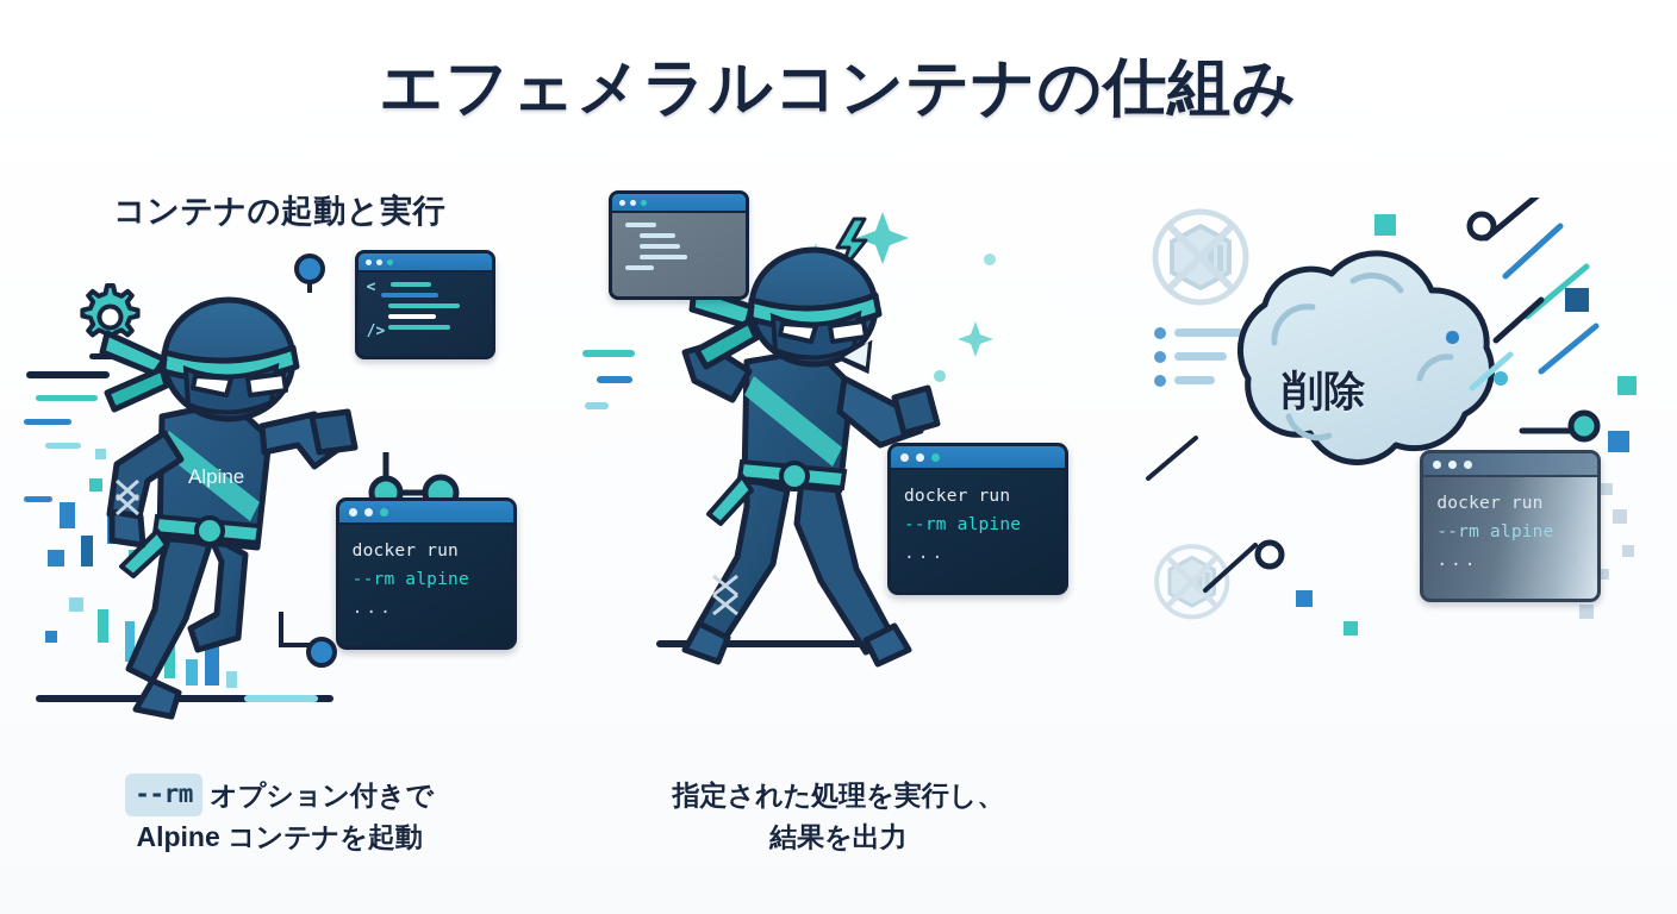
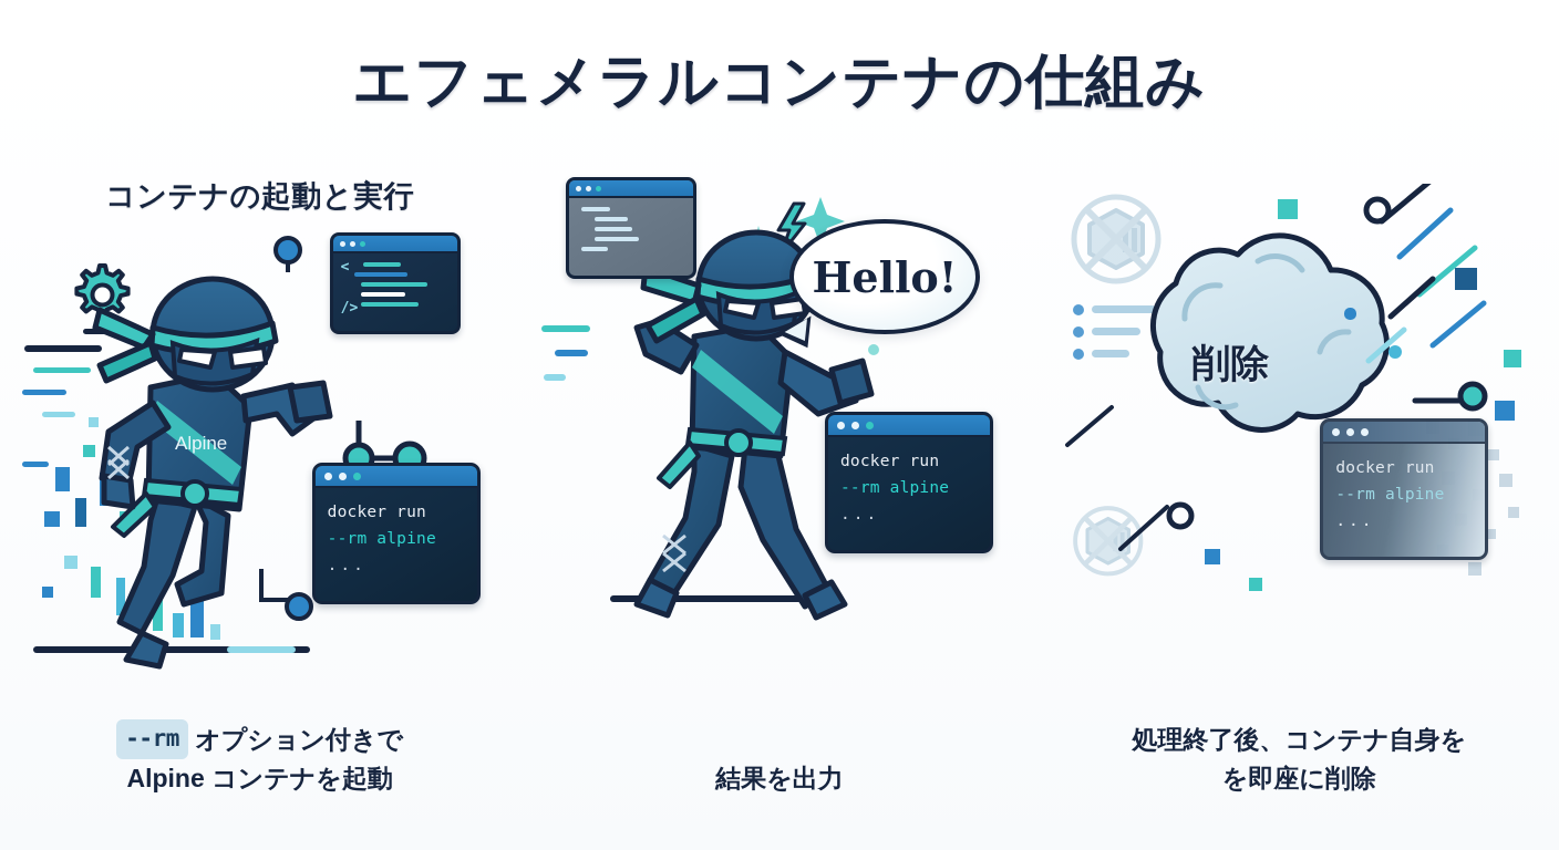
  エフェメラルコンテナの仕組み
  コンテナの起動と実行
  Alpine
  <
  />
  docker run
  --rm alpine
  ...
  --rm オプション付きで
  Alpine コンテナを起動
+ Hello!
  docker run
  --rm alpine
  ...
- 指定された処理を実行し、
  結果を出力
  削除
  docker run
  --rm alpine
  ...
+ 処理終了後、コンテナ自身を
+ を即座に削除
